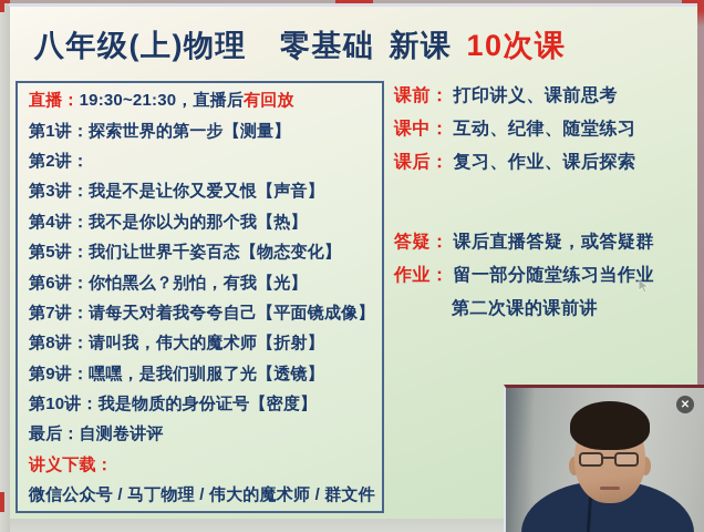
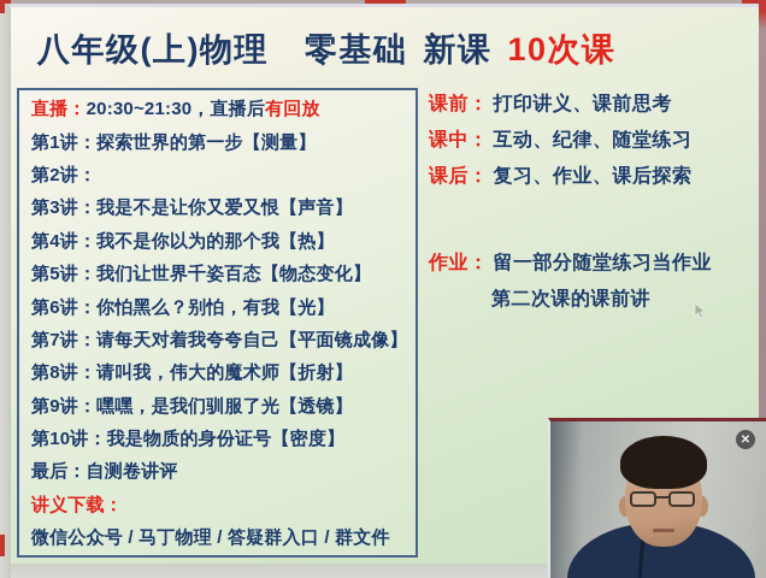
  八年级(上)物理
  零基础
  新课
  10次课
  直播：
- 19:30~21:30，直播后
+ 20:30~21:30，直播后
  有回放
  第1讲：
  探索世界的第一步【测量】
  第2讲：
  第3讲：
  我是不是让你又爱又恨【声音】
  第4讲：
  我不是你以为的那个我【热】
  第5讲：
  我们让世界千姿百态【物态变化】
  第6讲：
  你怕黑么？别怕，有我【光】
  第7讲：
  请每天对着我夸夸自己【平面镜成像】
  第8讲：
  请叫我，伟大的魔术师【折射】
  第9讲：
  嘿嘿，是我们驯服了光【透镜】
  第10讲：
  我是物质的身份证号【密度】
  最后：
  自测卷讲评
  讲义下载：
- 微信公众号 / 马丁物理 / 伟大的魔术师 / 群文件
+ 微信公众号 / 马丁物理 / 答疑群入口 / 群文件
  课前：
  打印讲义、课前思考
  课中：
  互动、纪律、随堂练习
  课后：
  复习、作业、课后探索
- 答疑：
- 课后直播答疑，或答疑群
  作业：
  留一部分随堂练习当作业
  第二次课的课前讲
  ✕
